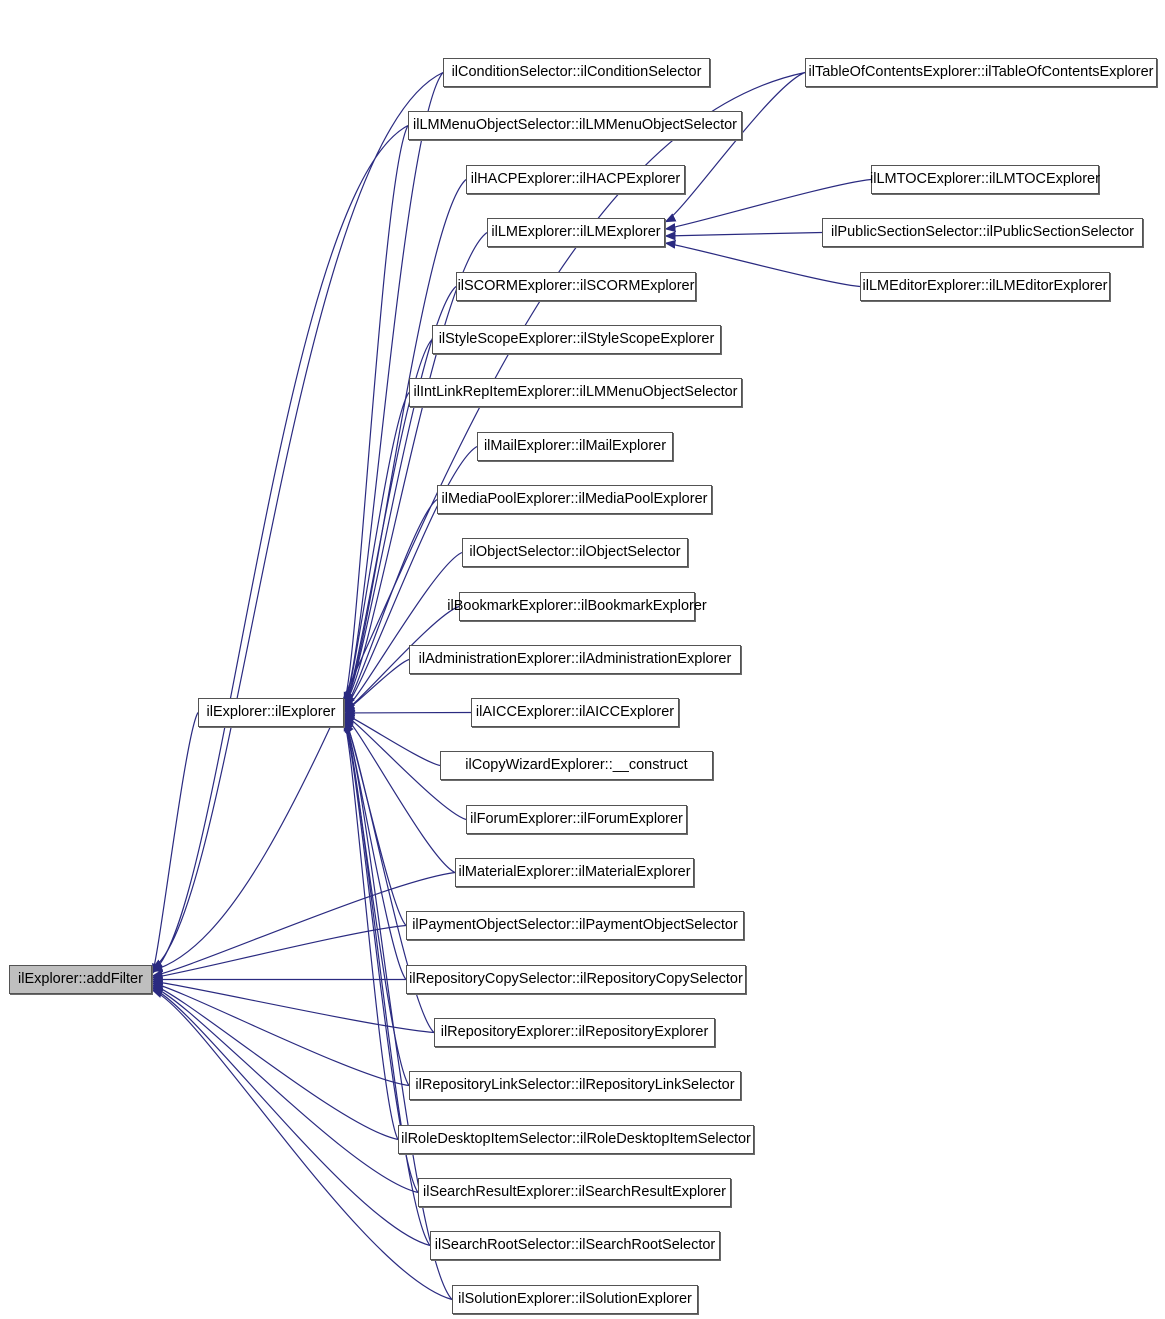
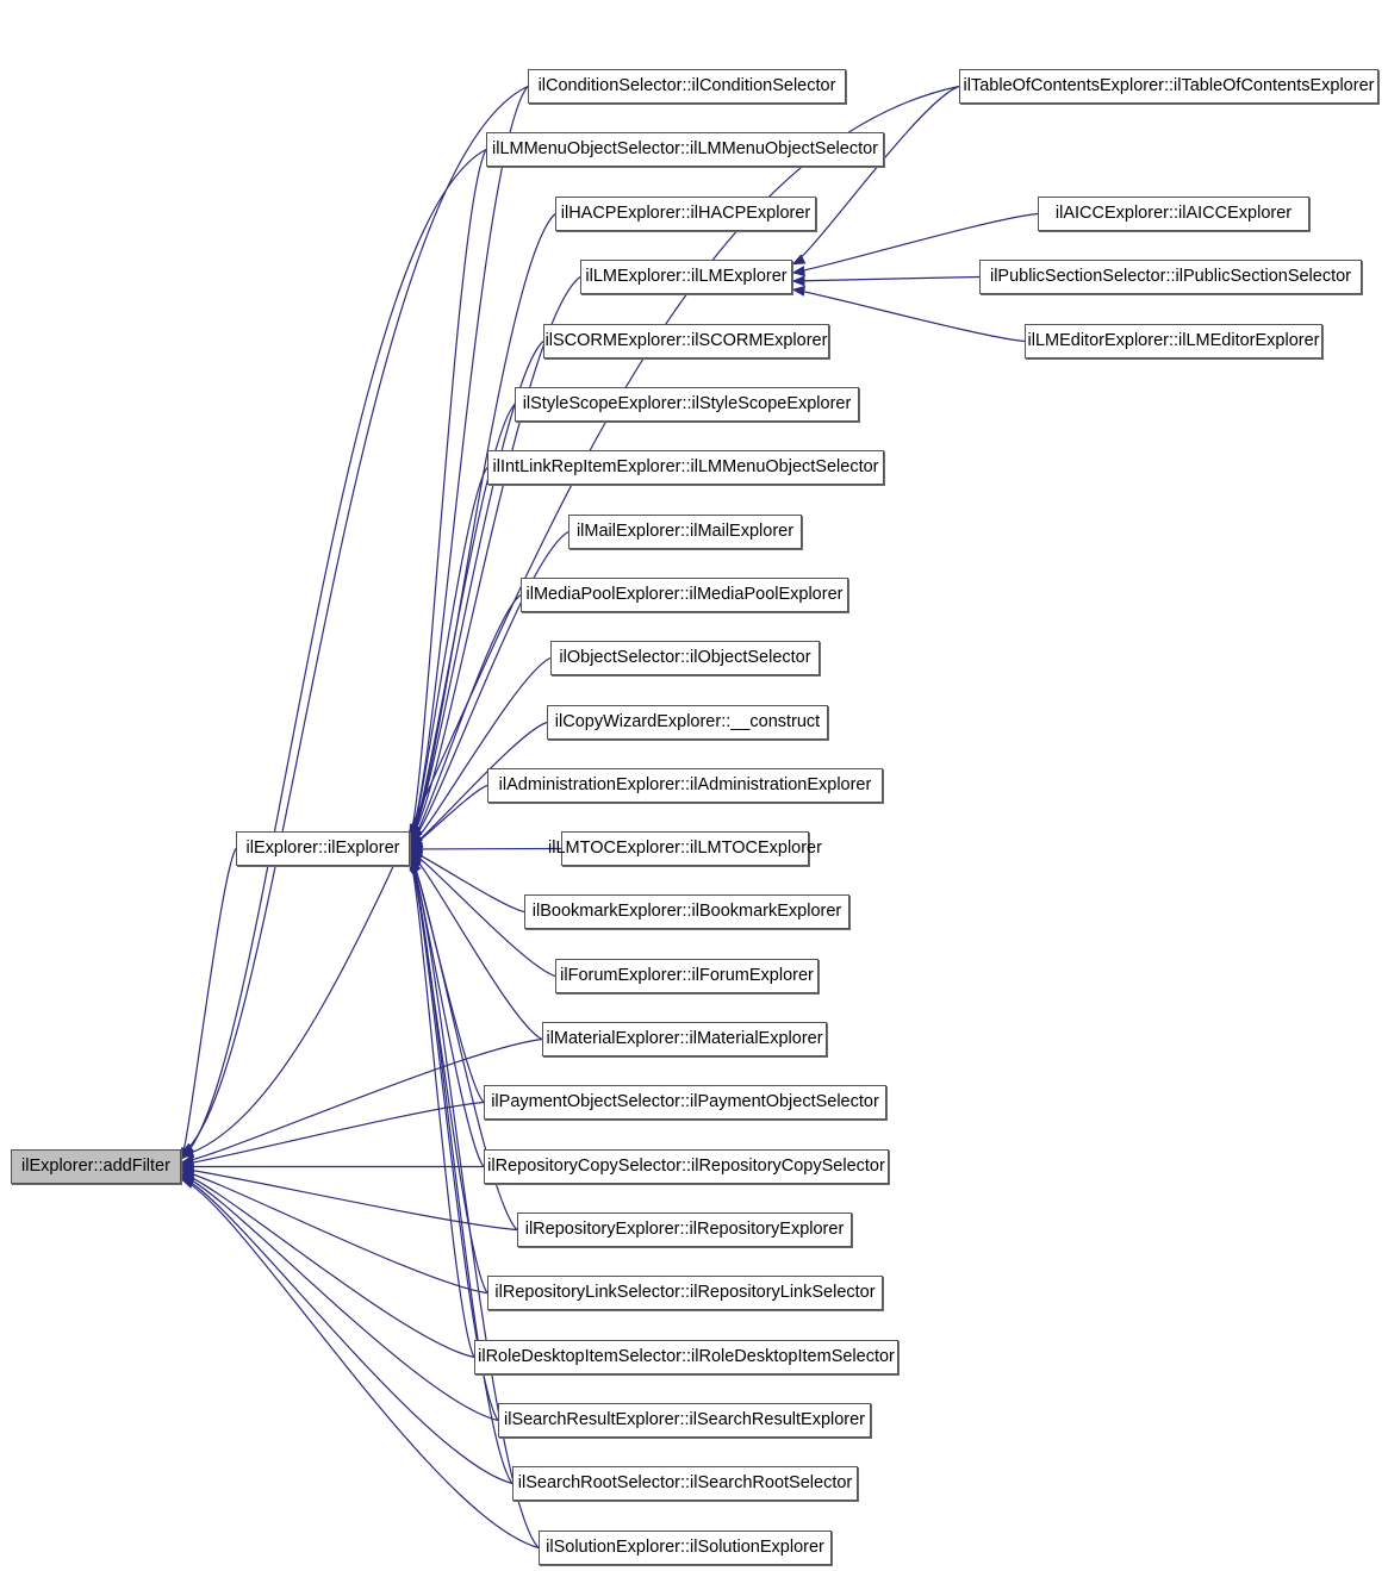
  ilExplorer::addFilter
  ilExplorer::ilExplorer
  ilConditionSelector::ilConditionSelector
  ilLMMenuObjectSelector::ilLMMenuObjectSelector
  ilHACPExplorer::ilHACPExplorer
  ilLMExplorer::ilLMExplorer
  ilSCORMExplorer::ilSCORMExplorer
  ilStyleScopeExplorer::ilStyleScopeExplorer
  ilIntLinkRepItemExplorer::ilLMMenuObjectSelector
  ilMailExplorer::ilMailExplorer
  ilMediaPoolExplorer::ilMediaPoolExplorer
  ilObjectSelector::ilObjectSelector
- ilBookmarkExplorer::ilBookmarkExplorer
+ ilCopyWizardExplorer::__construct
  ilAdministrationExplorer::ilAdministrationExplorer
- ilAICCExplorer::ilAICCExplorer
+ ilLMTOCExplorer::ilLMTOCExplorer
- ilCopyWizardExplorer::__construct
+ ilBookmarkExplorer::ilBookmarkExplorer
  ilForumExplorer::ilForumExplorer
  ilMaterialExplorer::ilMaterialExplorer
  ilPaymentObjectSelector::ilPaymentObjectSelector
  ilRepositoryCopySelector::ilRepositoryCopySelector
  ilRepositoryExplorer::ilRepositoryExplorer
  ilRepositoryLinkSelector::ilRepositoryLinkSelector
  ilRoleDesktopItemSelector::ilRoleDesktopItemSelector
  ilSearchResultExplorer::ilSearchResultExplorer
  ilSearchRootSelector::ilSearchRootSelector
  ilSolutionExplorer::ilSolutionExplorer
  ilTableOfContentsExplorer::ilTableOfContentsExplorer
- ilLMTOCExplorer::ilLMTOCExplorer
+ ilAICCExplorer::ilAICCExplorer
  ilPublicSectionSelector::ilPublicSectionSelector
  ilLMEditorExplorer::ilLMEditorExplorer
